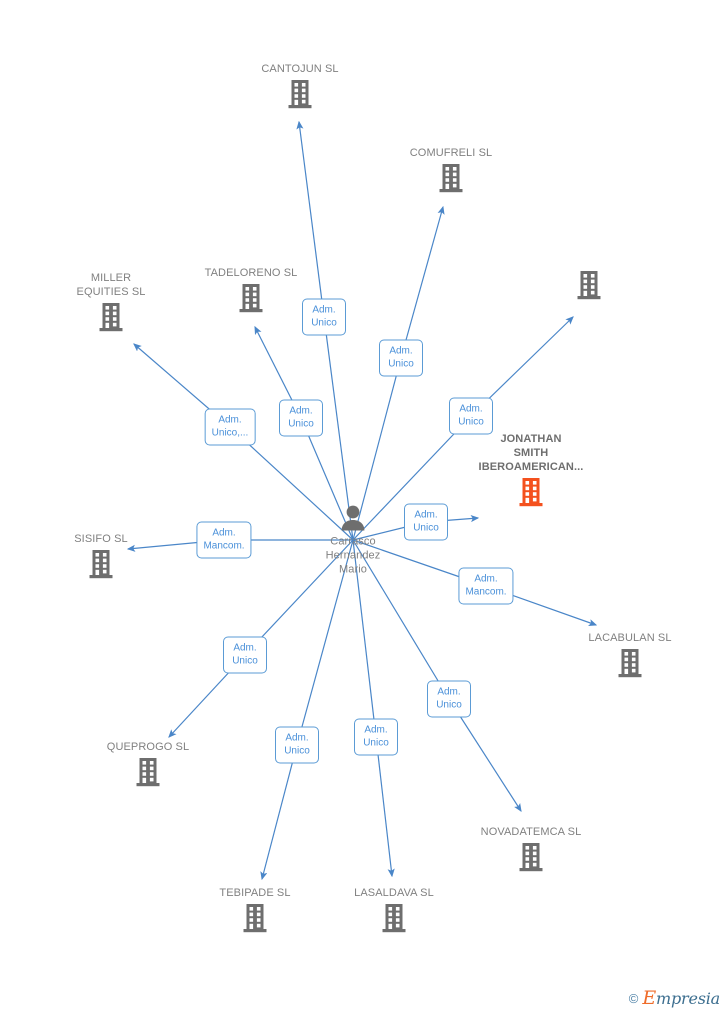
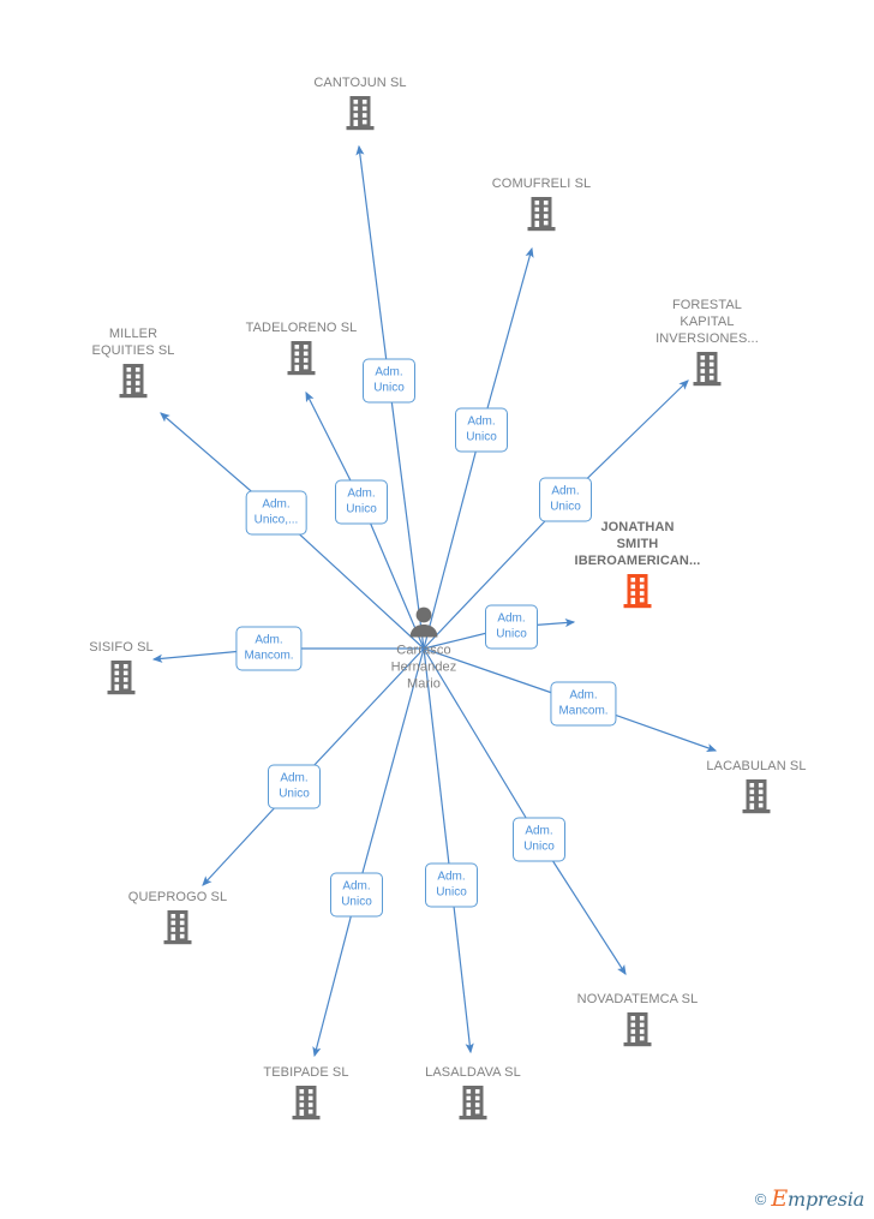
  Carrasco
  Hernandez
  Mario
  CANTOJUN SL
  COMUFRELI SL
+ FORESTAL
+ KAPITAL
+ INVERSIONES...
  JONATHAN
  SMITH
  IBEROAMERICAN...
  LACABULAN SL
  NOVADATEMCA SL
  LASALDAVA SL
  TEBIPADE SL
  QUEPROGO SL
  SISIFO SL
  MILLER
  EQUITIES SL
  TADELORENO SL
  Adm.
  Unico
  Adm.
  Unico
  Adm.
  Unico
  Adm.
  Unico
  Adm.
  Mancom.
  Adm.
  Unico
  Adm.
  Unico
  Adm.
  Unico
  Adm.
  Unico
  Adm.
  Mancom.
  Adm.
  Unico,...
  Adm.
  Unico
  ©
  Empresia
